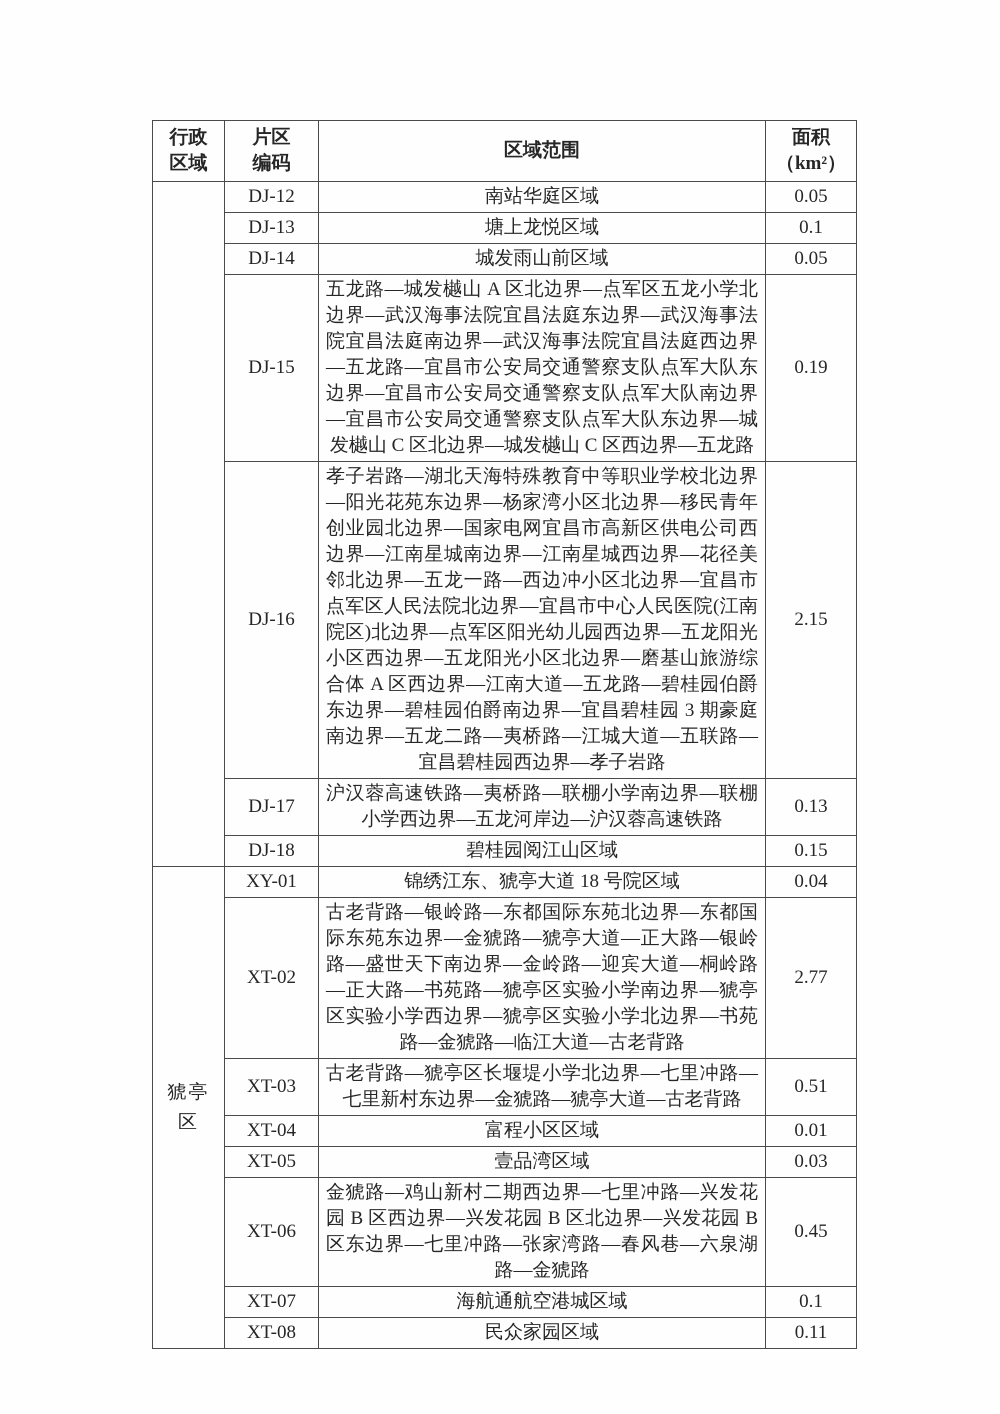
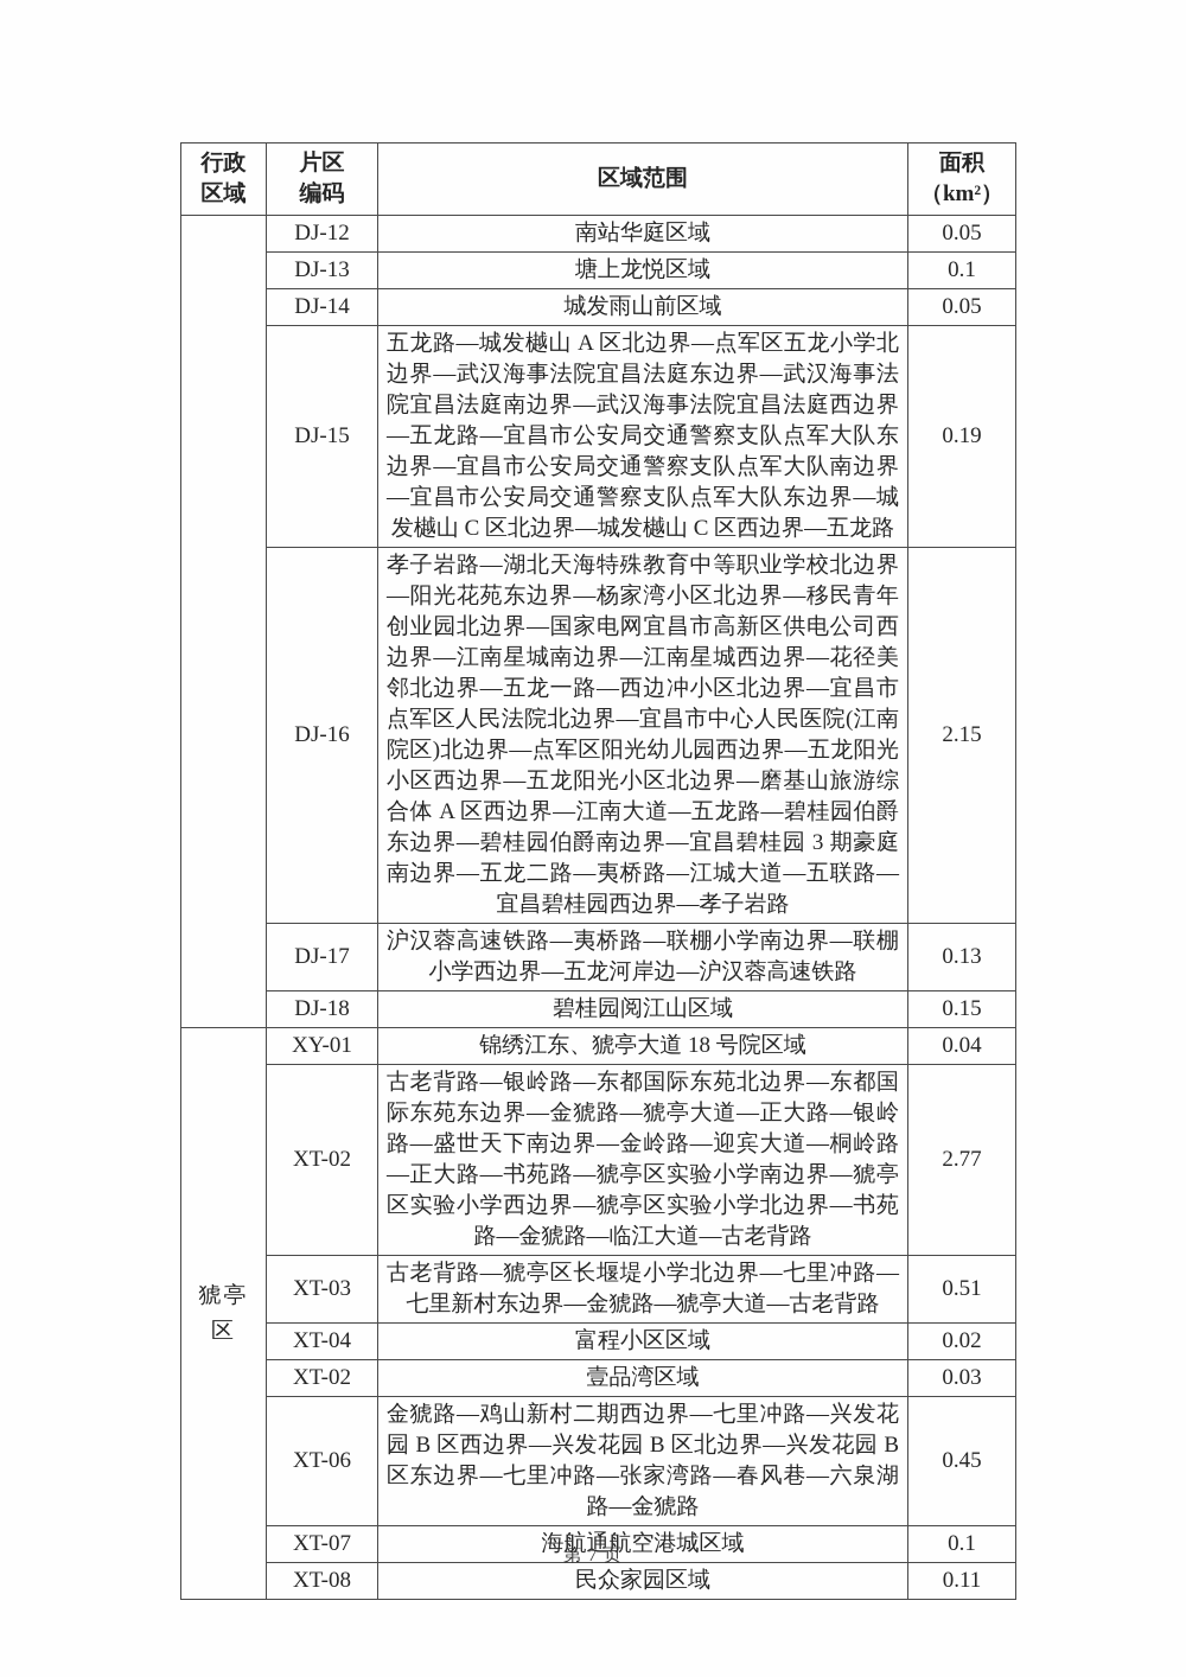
  行政 区域	片区 编码	区域范围	面积 （km²）
  	DJ-12	南站华庭区域	0.05
  DJ-13	塘上龙悦区域	0.1
  DJ-14	城发雨山前区域	0.05
  DJ-15	五龙路—城发樾山 A 区北边界—点军区五龙小学北边界—武汉海事法院宜昌法庭东边界—武汉海事法院宜昌法庭南边界—武汉海事法院宜昌法庭西边界—五龙路—宜昌市公安局交通警察支队点军大队东边界—宜昌市公安局交通警察支队点军大队南边界—宜昌市公安局交通警察支队点军大队东边界—城发樾山 C 区北边界—城发樾山 C 区西边界—五龙路	0.19
  DJ-16	孝子岩路—湖北天海特殊教育中等职业学校北边界—阳光花苑东边界—杨家湾小区北边界—移民青年创业园北边界—国家电网宜昌市高新区供电公司西边界—江南星城南边界—江南星城西边界—花径美邻北边界—五龙一路—西边冲小区北边界—宜昌市点军区人民法院北边界—宜昌市中心人民医院(江南院区)北边界—点军区阳光幼儿园西边界—五龙阳光小区西边界—五龙阳光小区北边界—磨基山旅游综合体 A 区西边界—江南大道—五龙路—碧桂园伯爵东边界—碧桂园伯爵南边界—宜昌碧桂园 3 期豪庭南边界—五龙二路—夷桥路—江城大道—五联路—宜昌碧桂园西边界—孝子岩路	2.15
  DJ-17	沪汉蓉高速铁路—夷桥路—联棚小学南边界—联棚小学西边界—五龙河岸边—沪汉蓉高速铁路	0.13
  DJ-18	碧桂园阅江山区域	0.15
  猇亭区	XY-01	锦绣江东、猇亭大道 18 号院区域	0.04
  XT-02	古老背路—银岭路—东都国际东苑北边界—东都国际东苑东边界—金猇路—猇亭大道—正大路—银岭路—盛世天下南边界—金岭路—迎宾大道—桐岭路—正大路—书苑路—猇亭区实验小学南边界—猇亭区实验小学西边界—猇亭区实验小学北边界—书苑路—金猇路—临江大道—古老背路	2.77
  XT-03	古老背路—猇亭区长堰堤小学北边界—七里冲路—七里新村东边界—金猇路—猇亭大道—古老背路	0.51
- XT-04	富程小区区域	0.01
+ XT-04	富程小区区域	0.02
- XT-05	壹品湾区域	0.03
+ XT-02	壹品湾区域	0.03
  XT-06	金猇路—鸡山新村二期西边界—七里冲路—兴发花园 B 区西边界—兴发花园 B 区北边界—兴发花园 B 区东边界—七里冲路—张家湾路—春风巷—六泉湖路—金猇路	0.45
  XT-07	海航通航空港城区域	0.1
  XT-08	民众家园区域	0.11
+ 第 7 页
